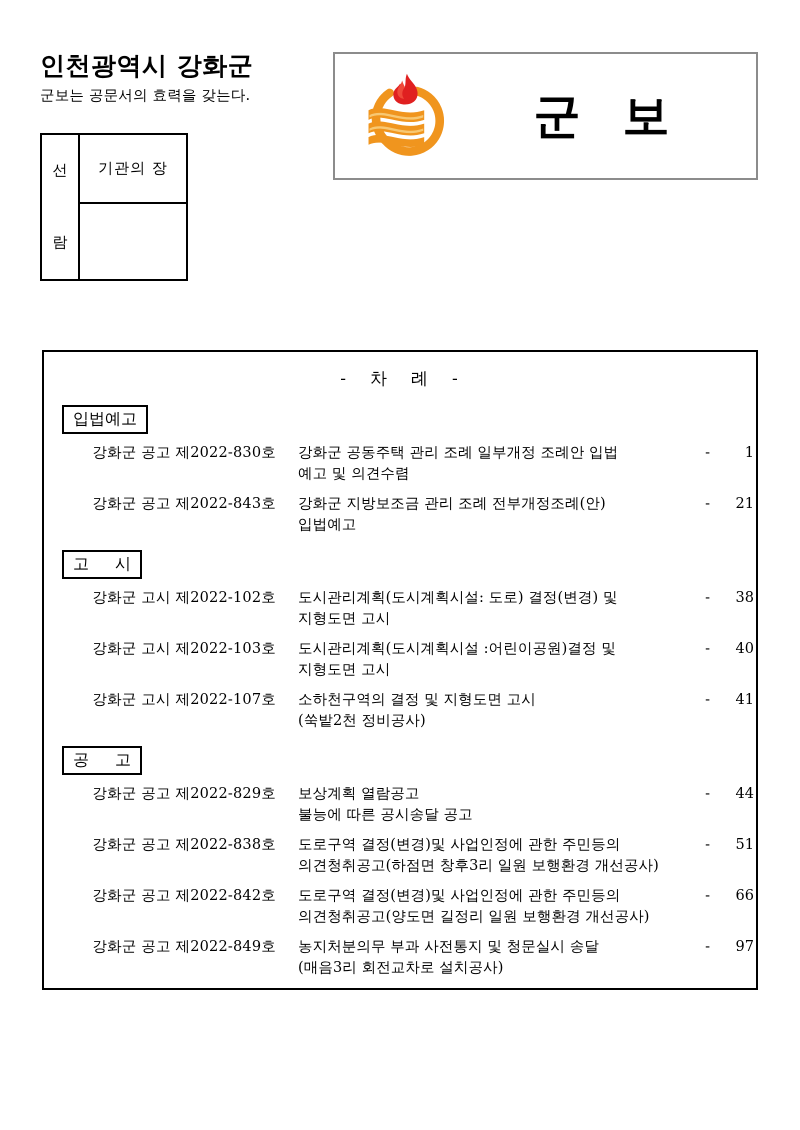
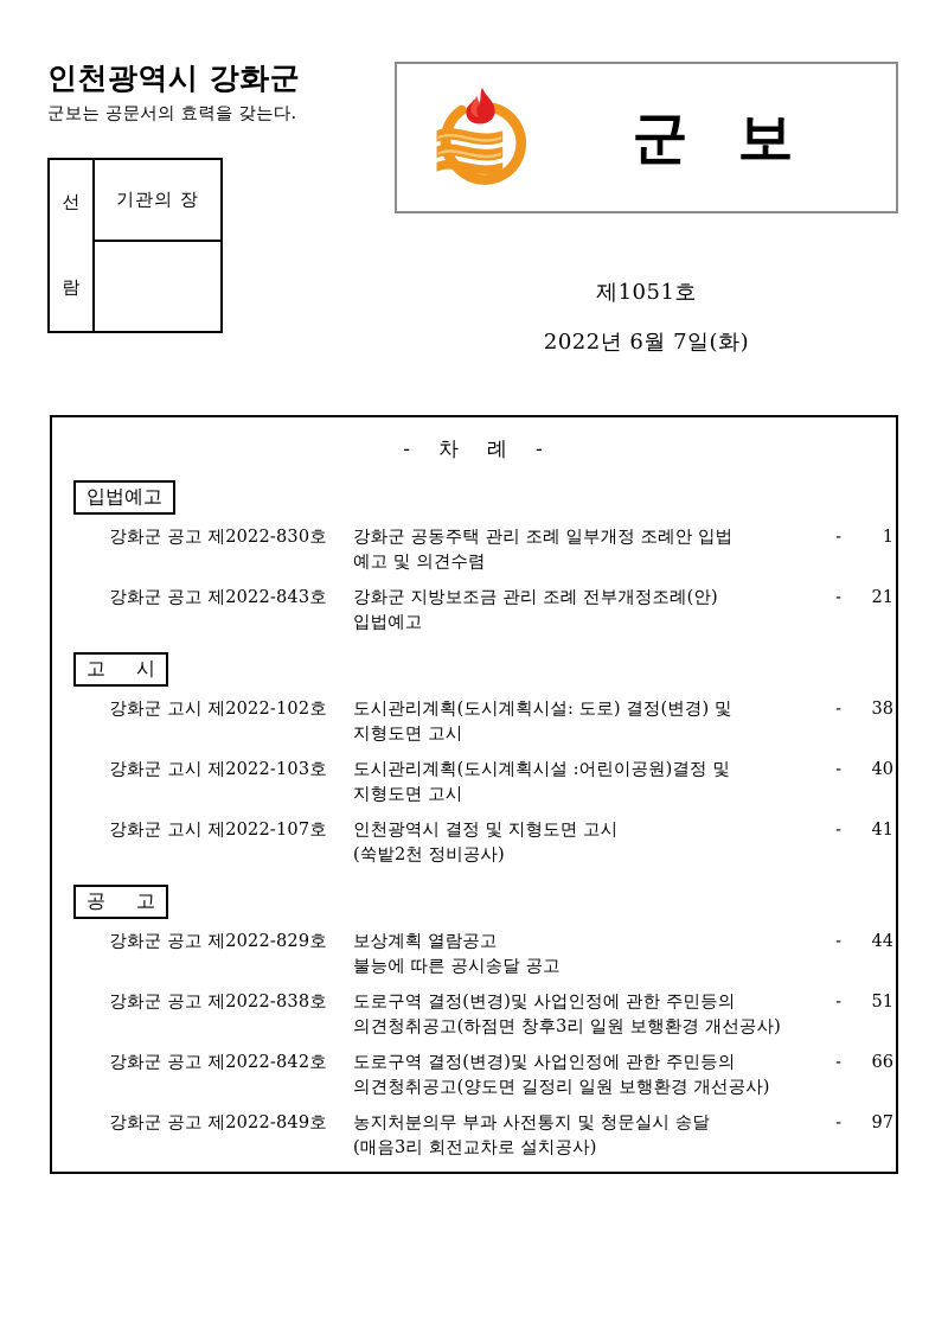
  인천광역시 강화군
  군보는 공문서의 효력을 갖는다.
  선
  람
  기관의 장
  군보
+ 제1051호
+ 2022년 6월 7일(화)
  - 차 례 -
  입법예고
  강화군 공고 제2022-830호
  강화군 공동주택 관리 조례 일부개정 조례안 입법
  예고 및 의견수렴
  -
  1
  강화군 공고 제2022-843호
  강화군 지방보조금 관리 조례 전부개정조례(안)
  입법예고
  -
  21
  고 시
  강화군 고시 제2022-102호
  도시관리계획(도시계획시설: 도로) 결정(변경) 및
  지형도면 고시
  -
  38
  강화군 고시 제2022-103호
  도시관리계획(도시계획시설 :어린이공원)결정 및
  지형도면 고시
  -
  40
  강화군 고시 제2022-107호
- 소하천구역의 결정 및 지형도면 고시
+ 인천광역시 결정 및 지형도면 고시
  (쑥밭2천 정비공사)
  -
  41
  공 고
  강화군 공고 제2022-829호
  보상계획 열람공고
  불능에 따른 공시송달 공고
  -
  44
  강화군 공고 제2022-838호
  도로구역 결정(변경)및 사업인정에 관한 주민등의
  의견청취공고(하점면 창후3리 일원 보행환경 개선공사)
  -
  51
  강화군 공고 제2022-842호
  도로구역 결정(변경)및 사업인정에 관한 주민등의
  의견청취공고(양도면 길정리 일원 보행환경 개선공사)
  -
  66
  강화군 공고 제2022-849호
  농지처분의무 부과 사전통지 및 청문실시 송달
  (매음3리 회전교차로 설치공사)
  -
  97
